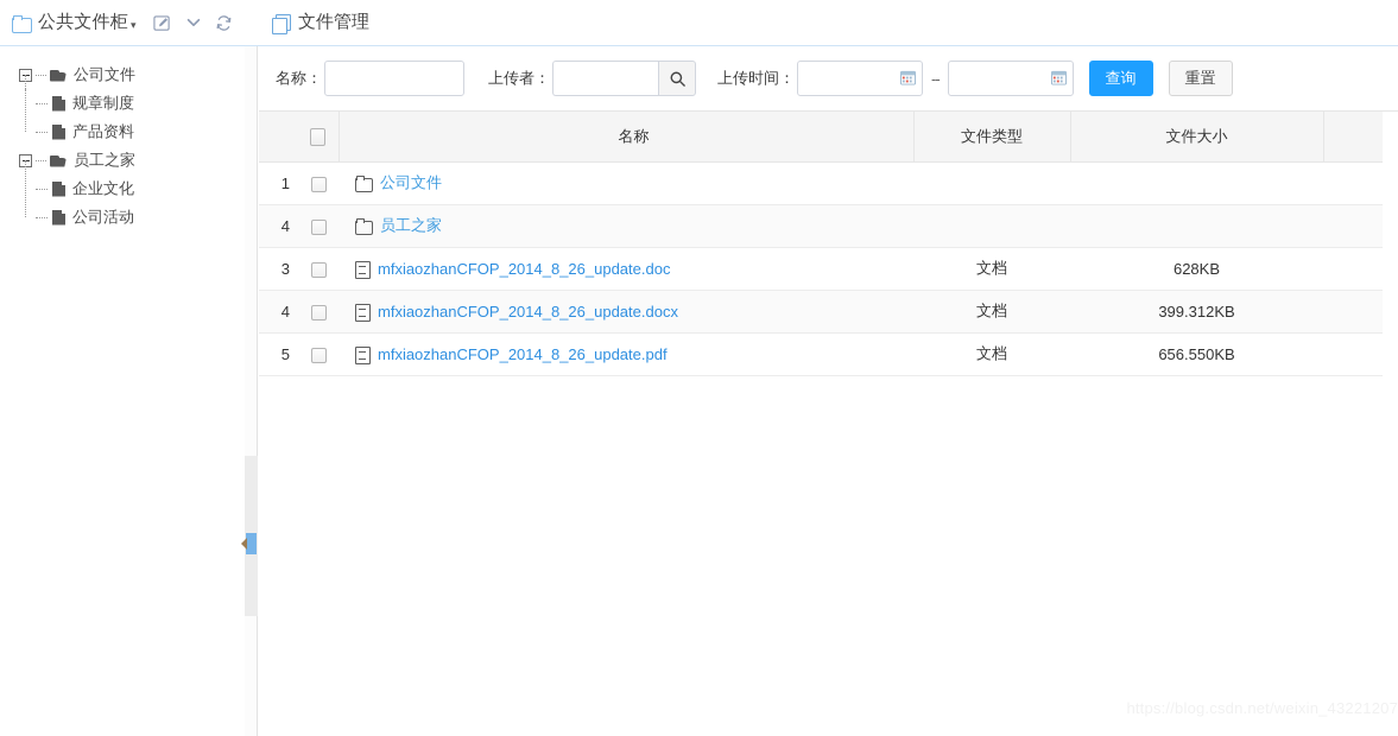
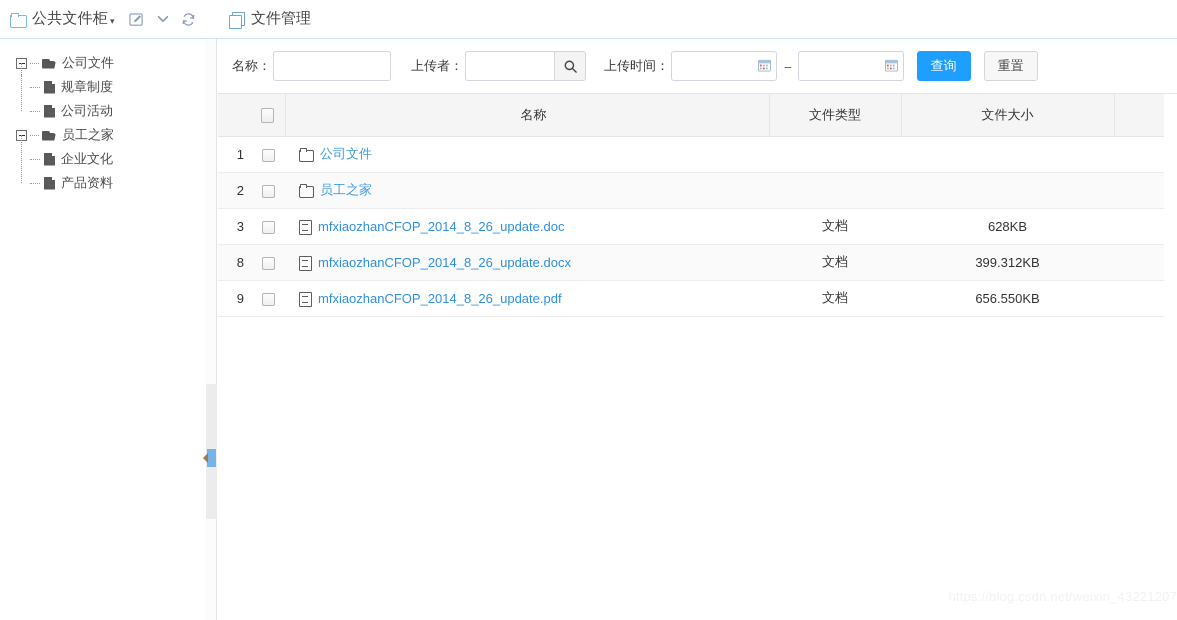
  公共文件柜
  ▾
  公司文件
  规章制度
- 产品资料
+ 公司活动
  员工之家
  企业文化
- 公司活动
+ 产品资料
  文件管理
  名称：
  上传者：
  上传时间：
  --
  查询
  重置
  		名称	文件类型	文件大小
  1		公司文件
- 4		员工之家
+ 2		员工之家
  3		mfxiaozhanCFOP_2014_8_26_update.doc	文档	628KB
- 4		mfxiaozhanCFOP_2014_8_26_update.docx	文档	399.312KB
+ 8		mfxiaozhanCFOP_2014_8_26_update.docx	文档	399.312KB
- 5		mfxiaozhanCFOP_2014_8_26_update.pdf	文档	656.550KB
+ 9		mfxiaozhanCFOP_2014_8_26_update.pdf	文档	656.550KB
